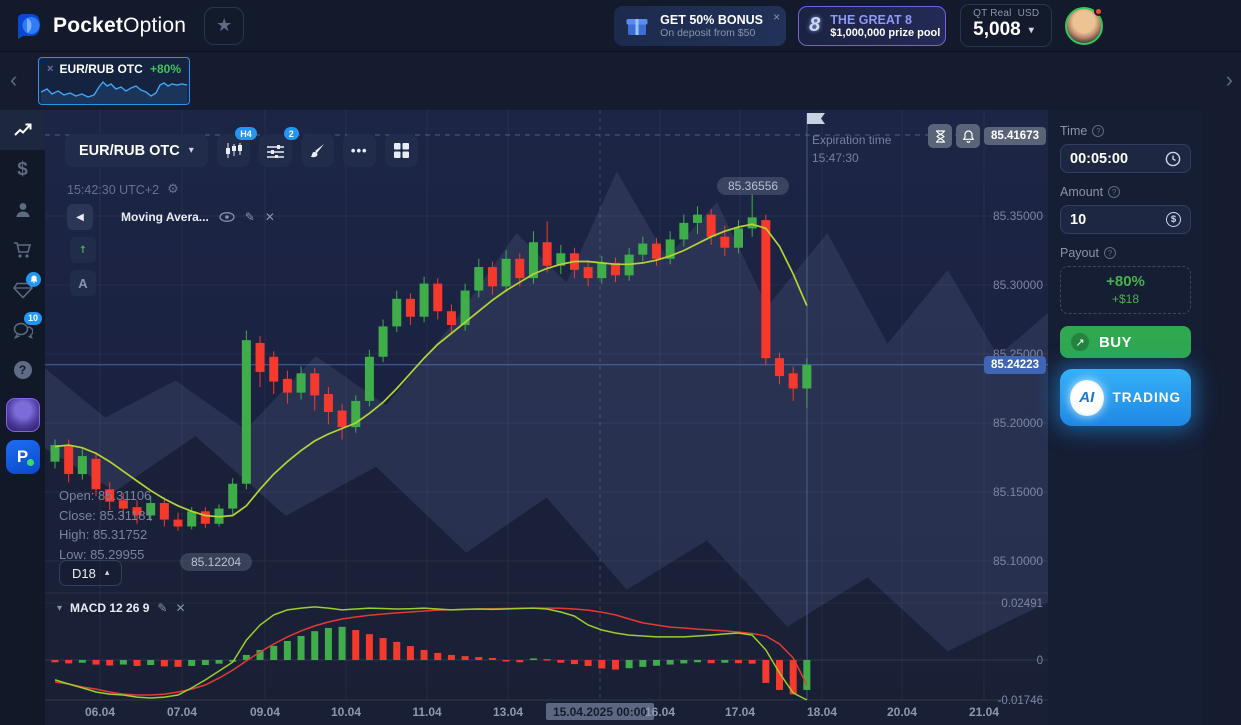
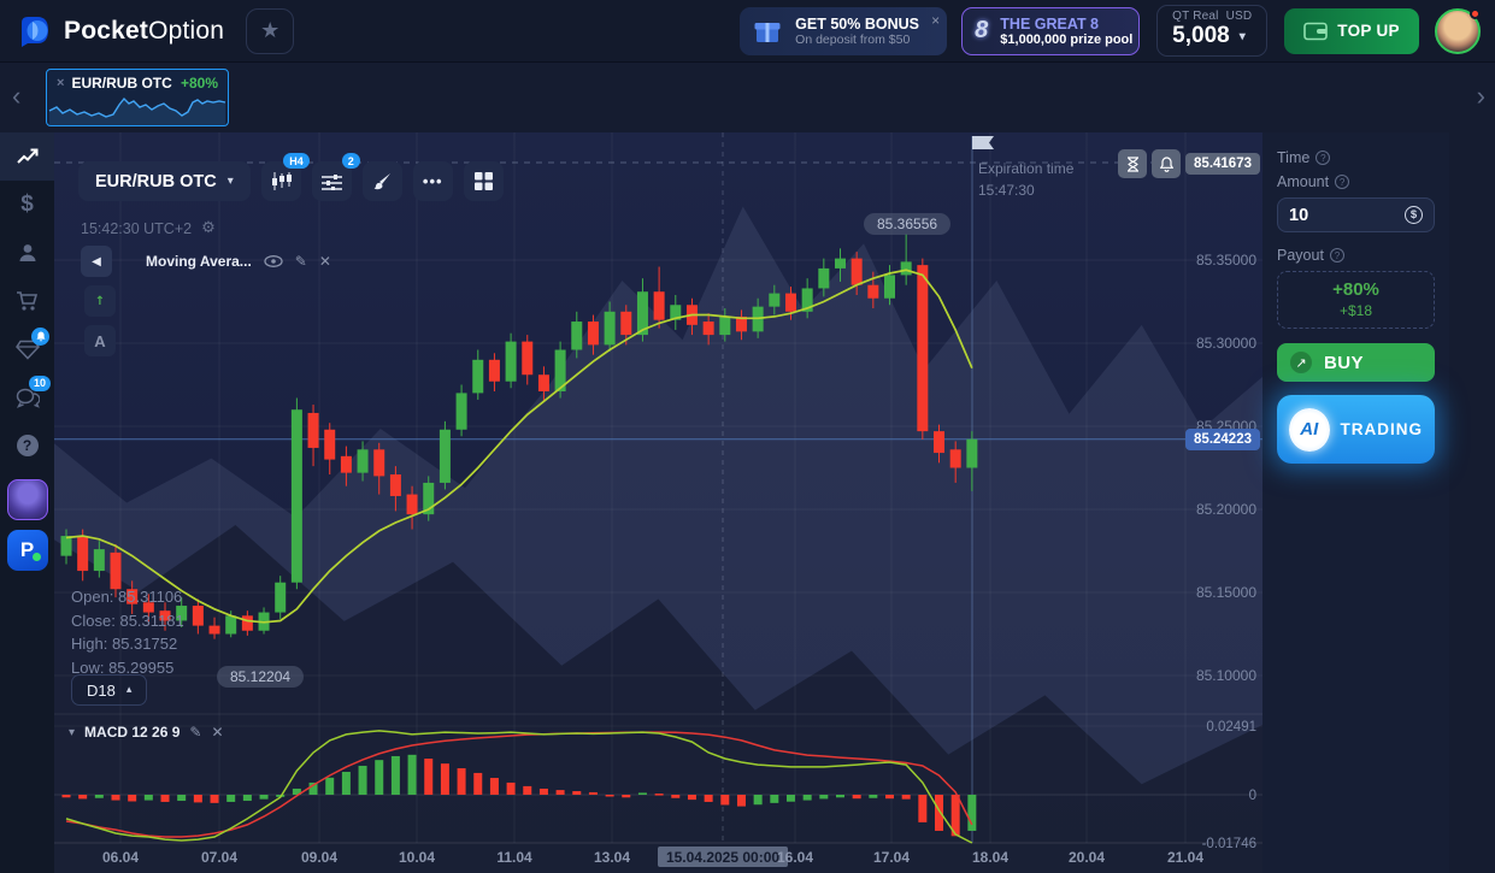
  PocketOption
  ★
  GET 50% BONUS
  On deposit from $50
  ×
  8
  THE GREAT 8
  $1,000,000 prize pool
  QT Real USD
  5,008
  ▾
+ TOP UP
  ‹
  ×
  EUR/RUB OTC
  +80%
  ›
  $
  10
  ?
  P
  85.35000
  85.30000
  85.25000
  85.20000
  85.15000
  85.10000
  0.02491
  0
  -0.01746
  06.04
  07.04
  09.04
  10.04
  11.04
  13.04
  15.04.2025 00:00
  16.04
  17.04
  18.04
  20.04
  21.04
  EUR/RUB OTC
  ▾
  H4
  2
  •••
  15:42:30 UTC+2
  ⚙
  ◀
  Moving Avera...
  ✎
  ✕
  ↑
  A
  Open: 85.31106
  Close: 85.31181
  High: 85.31752
  Low: 85.29955
  D18
  ▴
  ▾
  MACD 12 26 9
  ✎
  ✕
  85.41673
  85.24223
  85.36556
  85.12204
  Expiration time
  15:47:30
  Time
  ?
- 00:05:00
  Amount
  ?
  10
  $
  Payout
  ?
  +80%
  +$18
  ↗
  BUY
  AI
  TRADING
